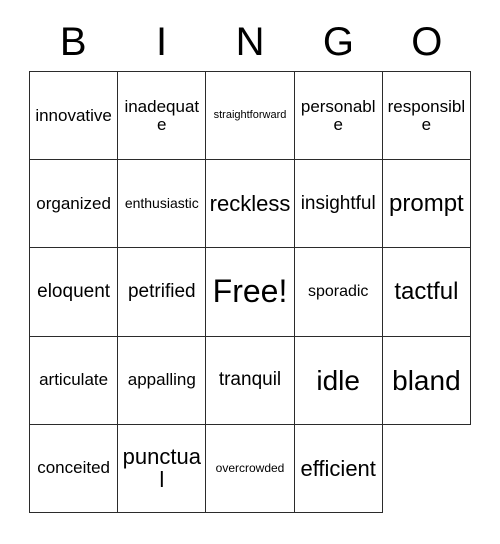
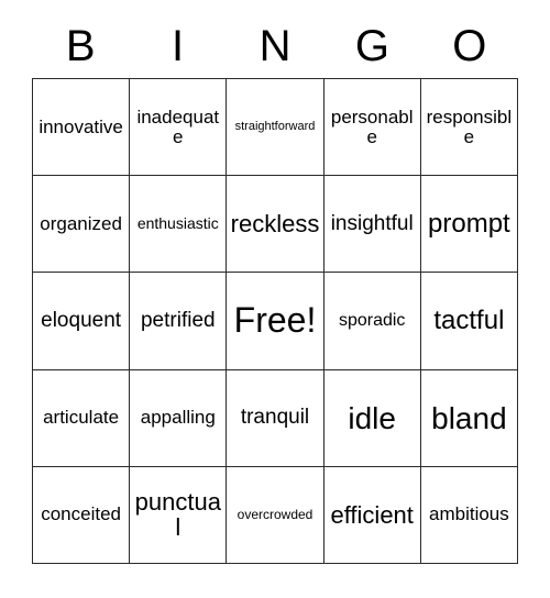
  B
  I
  N
  G
  O
  innovative
  inadequate
  straightforward
  personable
  responsible
  organized
  enthusiastic
  reckless
  insightful
  prompt
  eloquent
  petrified
  Free!
  sporadic
  tactful
  articulate
  appalling
  tranquil
  idle
  bland
  conceited
  punctual
  overcrowded
  efficient
+ ambitious
